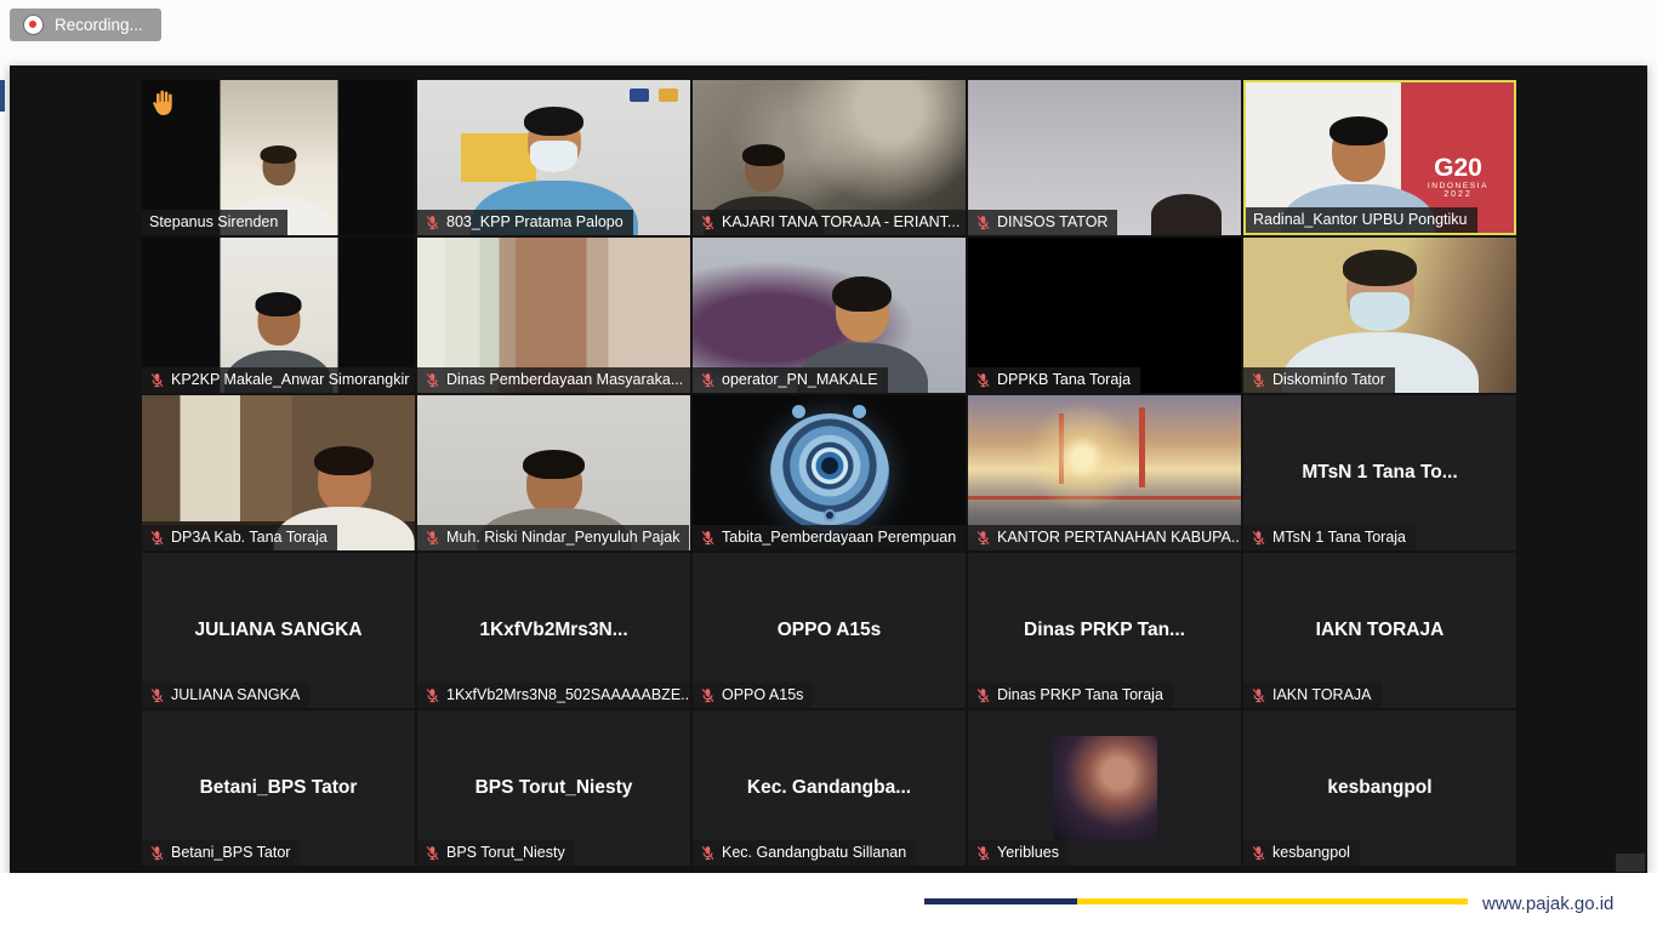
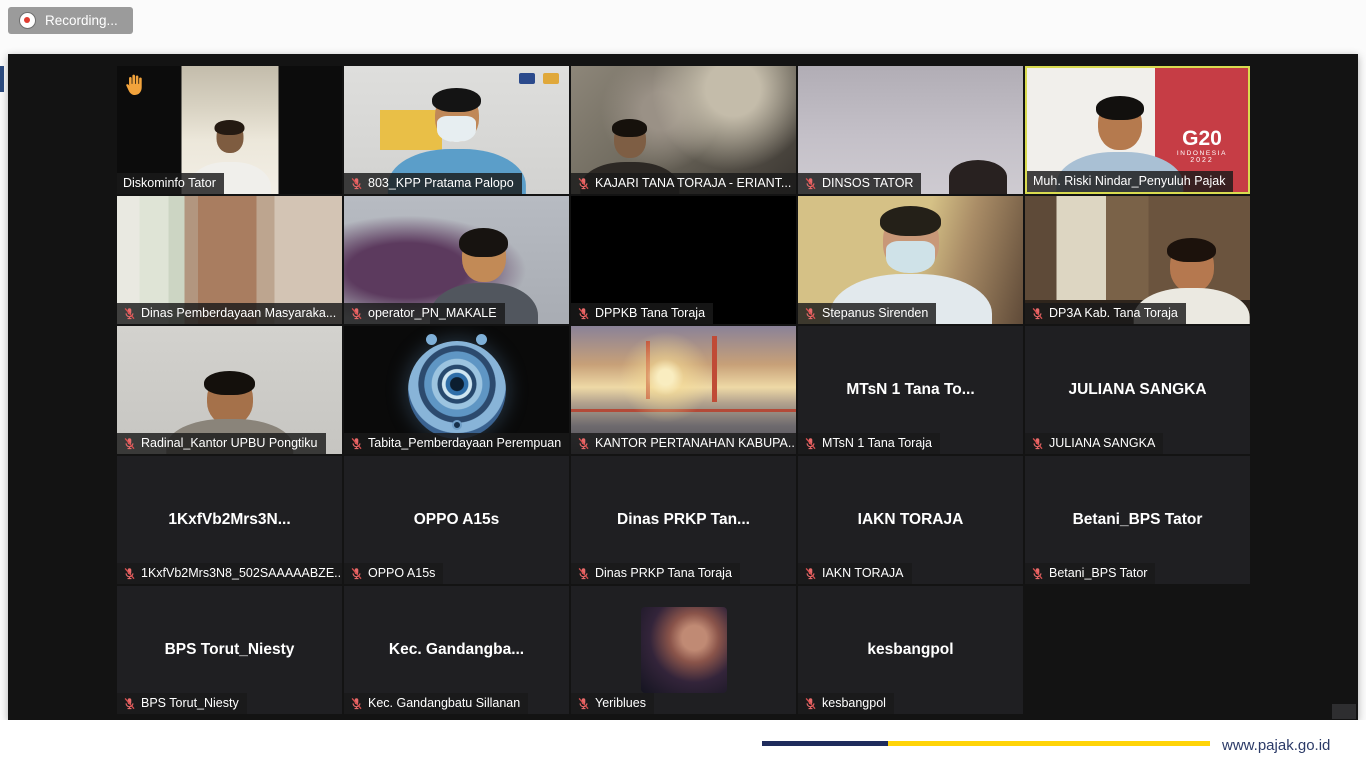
  Recording...
- Stepanus Sirenden
+ Diskominfo Tator
  803_KPP Pratama Palopo
  KAJARI TANA TORAJA - ERIANT...
  DINSOS TATOR
  G20
- Radinal_Kantor UPBU Pongtiku
+ Muh. Riski Nindar_Penyuluh Pajak
- KP2KP Makale_Anwar Simorangkir
  Dinas Pemberdayaan Masyaraka...
  operator_PN_MAKALE
  DPPKB Tana Toraja
- Diskominfo Tator
+ Stepanus Sirenden
  DP3A Kab. Tana Toraja
- Muh. Riski Nindar_Penyuluh Pajak
+ Radinal_Kantor UPBU Pongtiku
  Tabita_Pemberdayaan Perempuan
  KANTOR PERTANAHAN KABUPA..
  MTsN 1 Tana To...
  MTsN 1 Tana Toraja
  JULIANA SANGKA
  JULIANA SANGKA
  1KxfVb2Mrs3N...
  1KxfVb2Mrs3N8_502SAAAAABZE..
  OPPO A15s
  OPPO A15s
  Dinas PRKP Tan...
  Dinas PRKP Tana Toraja
  IAKN TORAJA
  IAKN TORAJA
  Betani_BPS Tator
  Betani_BPS Tator
  BPS Torut_Niesty
  BPS Torut_Niesty
  Kec. Gandangba...
  Kec. Gandangbatu Sillanan
  Yeriblues
  kesbangpol
  kesbangpol
  www.pajak.go.id
